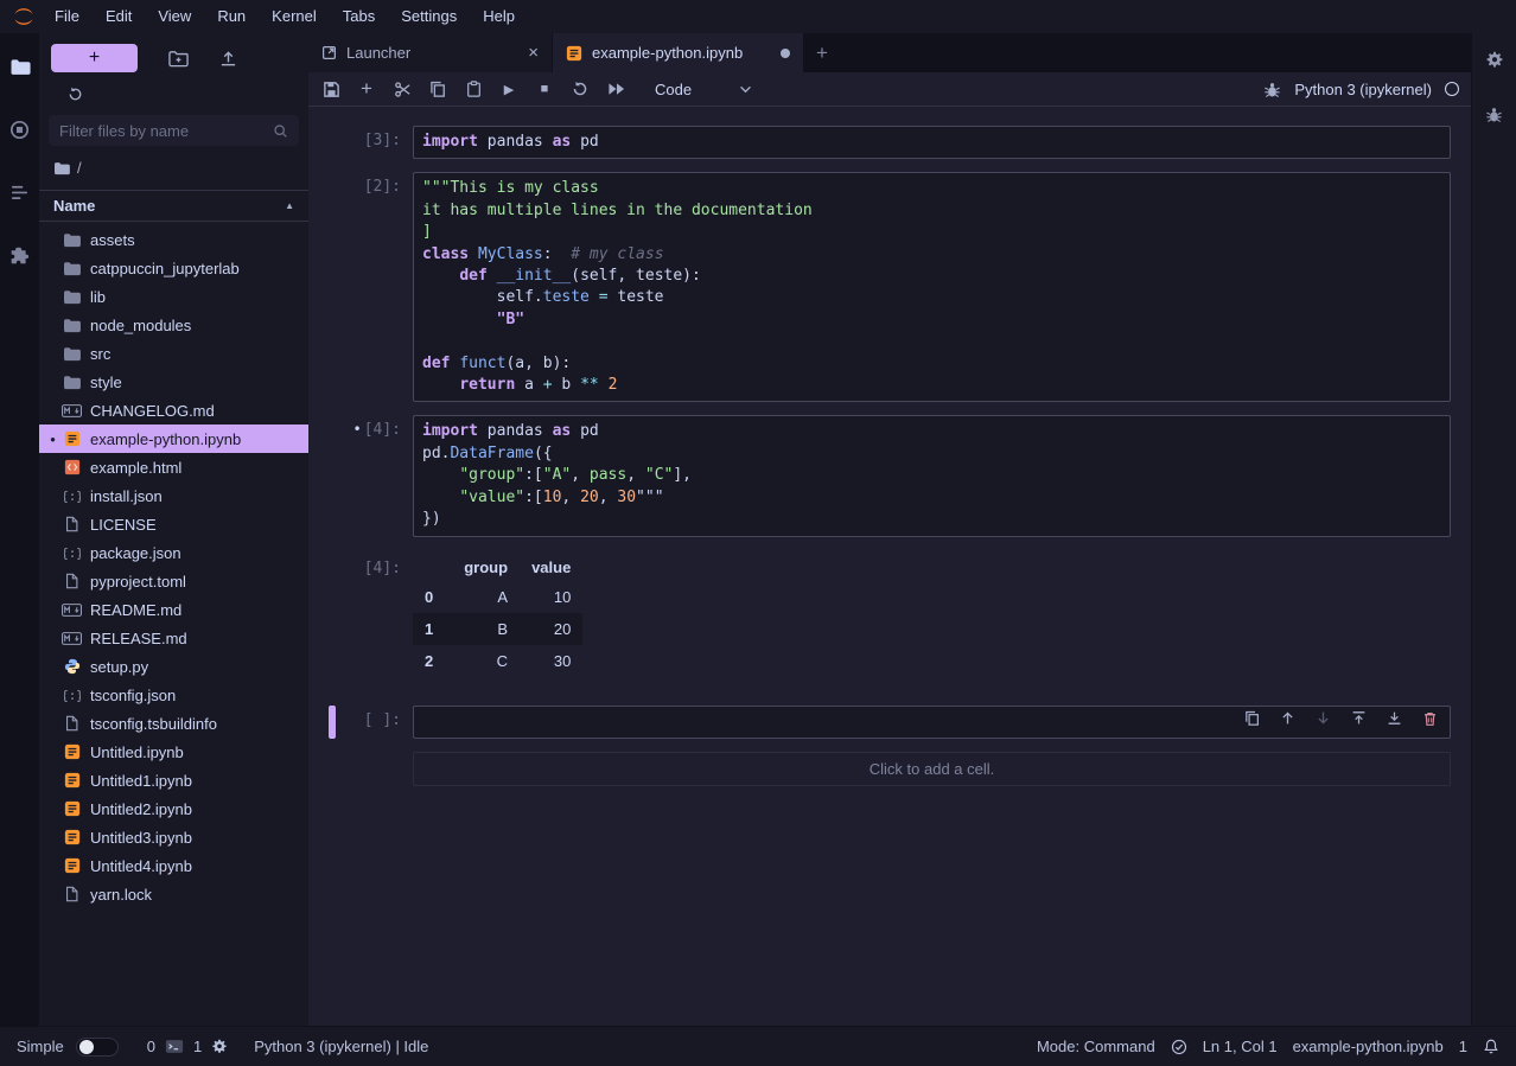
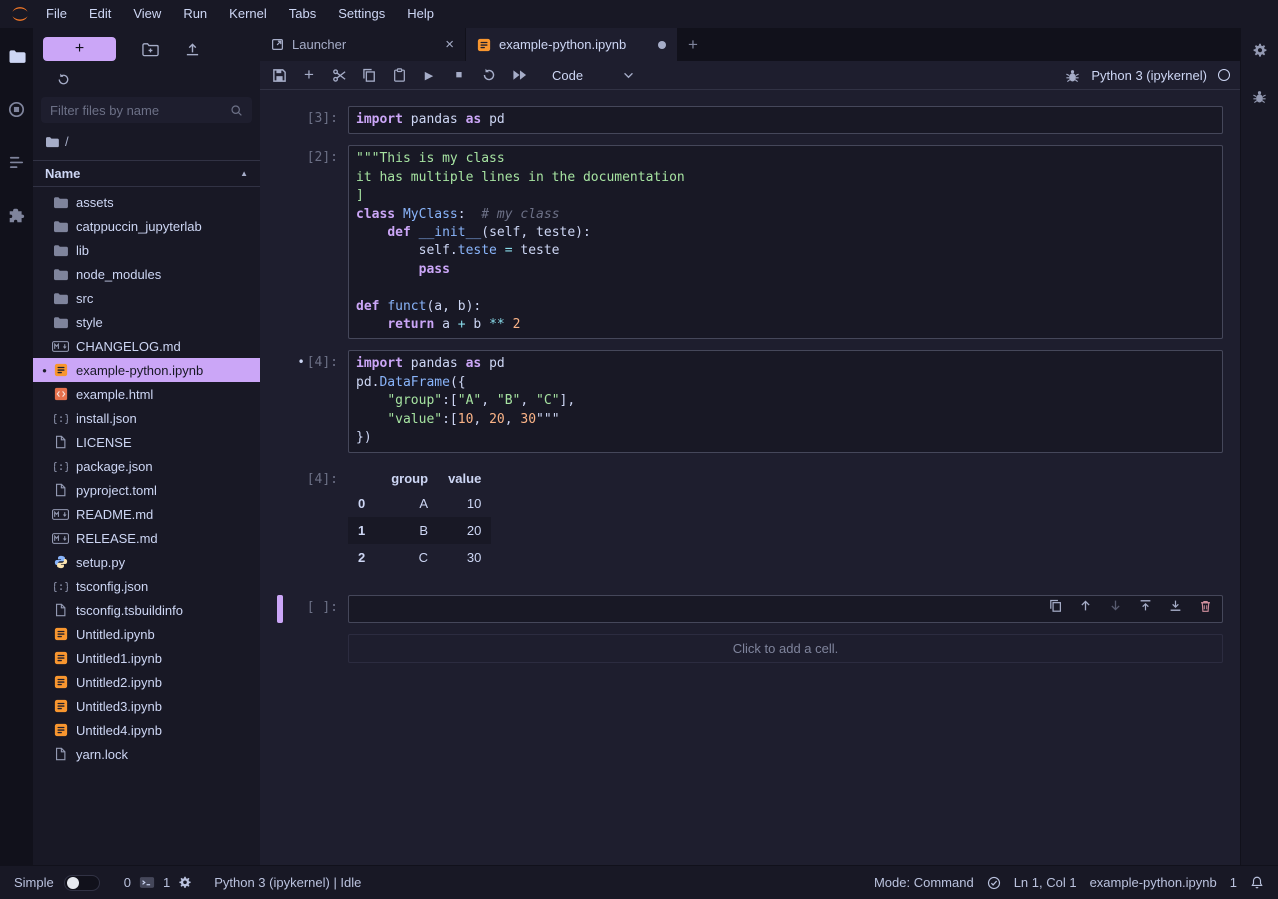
  File
  Edit
  View
  Run
  Kernel
  Tabs
  Settings
  Help
  +
  Filter files by name
  /
  Name
  ▲
  assets
  catppuccin_jupyterlab
  lib
  node_modules
  src
  style
  CHANGELOG.md
  ●
  example-python.ipynb
  example.html
  {:}
  install.json
  LICENSE
  {:}
  package.json
  pyproject.toml
  README.md
  RELEASE.md
  setup.py
  {:}
  tsconfig.json
  tsconfig.tsbuildinfo
  Untitled.ipynb
  Untitled1.ipynb
  Untitled2.ipynb
  Untitled3.ipynb
  Untitled4.ipynb
  yarn.lock
  Launcher
  ×
  example-python.ipynb
  +
  +
  ▶
  ■
  Code
  Python 3 (ipykernel)
  [3]:
  import pandas as pd
  [2]:
  """This is my class
  it has multiple lines in the documentation
  ]
  class MyClass: # my class
  def __init__(self, teste):
  self.teste = teste
- "B"
+ pass
  def funct(a, b):
  return a + b ** 2
  • [4]:
  import pandas as pd
  pd.DataFrame({
- "group":["A", pass, "C"],
+ "group":["A", "B", "C"],
  "value":[10, 20, 30"""
  })
  [4]:
  	group	value
  0	A	10
  1	B	20
  2	C	30
  [ ]:
  Click to add a cell.
  Simple
  0
  1
  Python 3 (ipykernel) | Idle
  Mode: Command
  Ln 1, Col 1
  example-python.ipynb
  1
